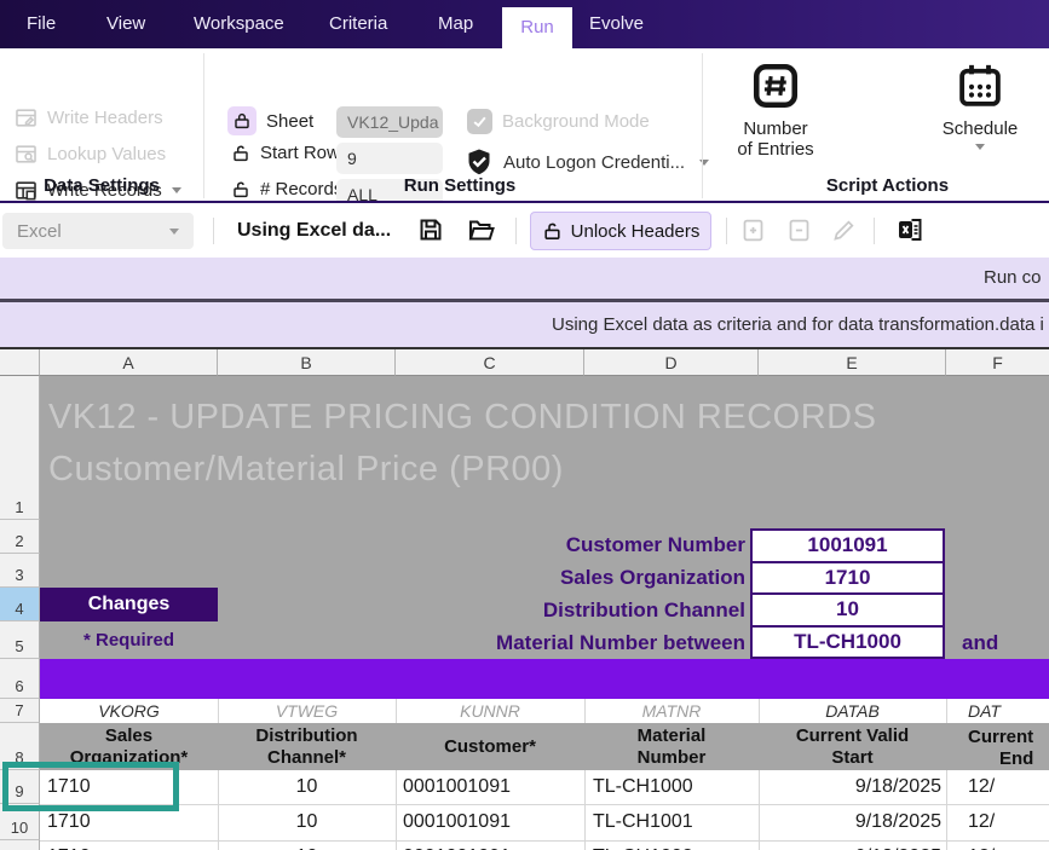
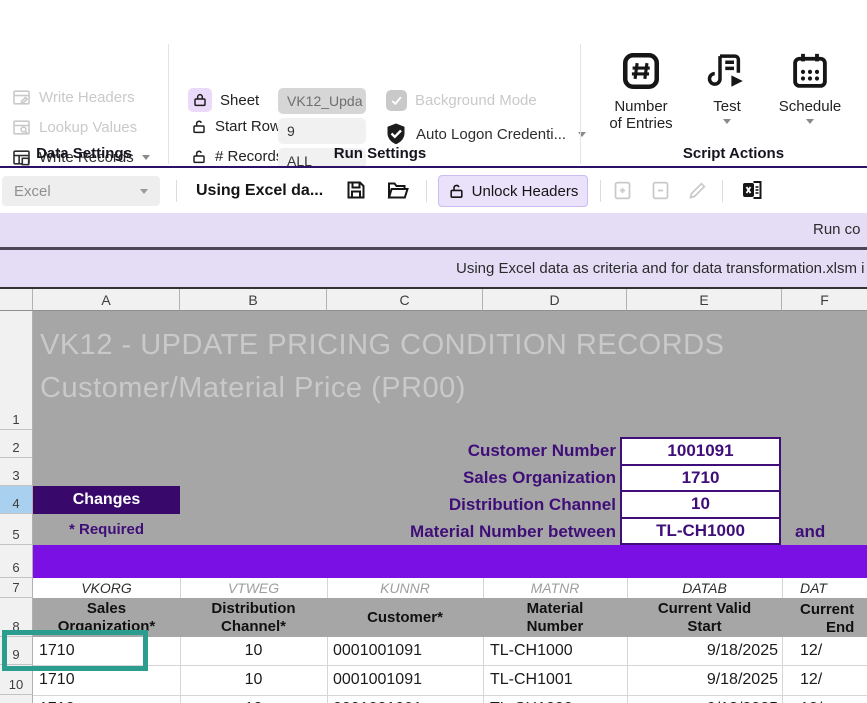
- File
- View
- Workspace
- Criteria
- Map
- Run
- Evolve
  Write Headers
  Lookup Values
  Write Records
  Data Settings
  Sheet
  VK12_Upda
  Start Row
  9
  # Record
  ALL
  Background Mode
  Auto Logon Credenti...
  Run Settings
  Number
  of Entries
+ Test
  Schedule
  Script Actions
  Excel
  Using Excel da...
  Unlock Headers
  Run co
- Using Excel data as criteria and for data transformation.data i
+ Using Excel data as criteria and for data transformation.xlsm i
  A
  B
  C
  D
  E
  F
  1
  2
  3
  4
  5
  6
  7
  8
  9
  10
  VK12 - UPDATE PRICING CONDITION RECORDS
  Customer/Material Price (PR00)
  Customer Number
  Sales Organization
  Distribution Channel
  Material Number between
  1001091
  1710
  10
  TL-CH1000
  Changes
  * Required
  and
  VKORG
  VTWEG
  KUNNR
  MATNR
  DATAB
  DAT
  Sales
  Organization*
  Distribution
  Channel*
  Customer*
  Material
  Number
  Current Valid
  Start
  Current
  End
  1710
  10
  0001001091
  TL-CH1000
  9/18/2025
  12/
  1710
  10
  0001001091
  TL-CH1001
  9/18/2025
  12/
